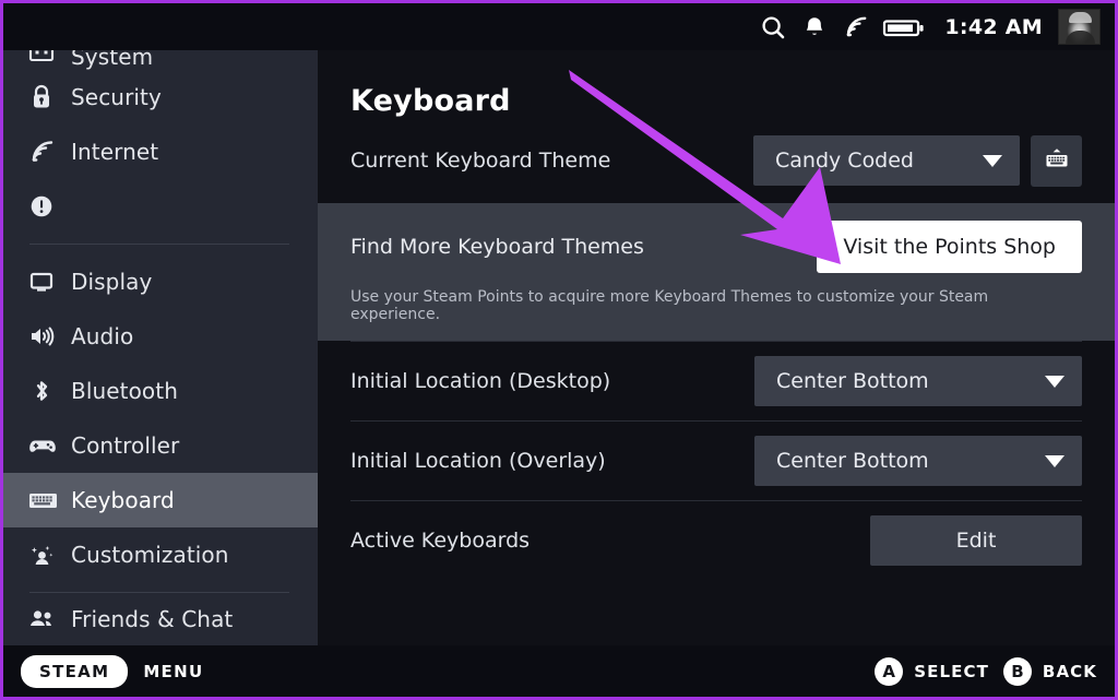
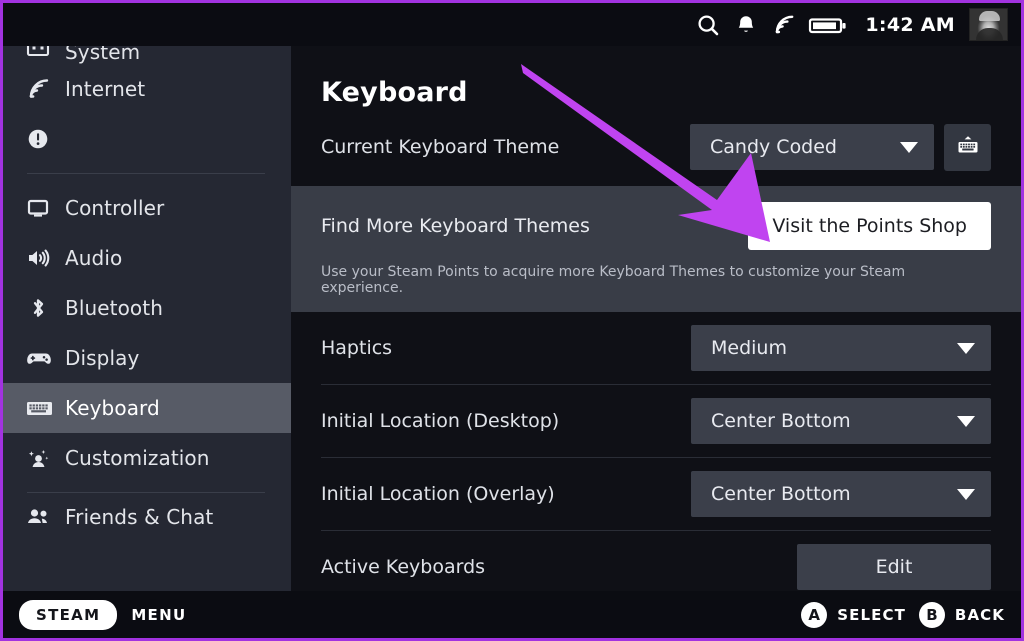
  System
- Security
  Internet
- Display
+ Controller
  Audio
  Bluetooth
- Controller
+ Display
  Keyboard
  Customization
  Friends & Chat
  Keyboard
  Current Keyboard Theme
  Candy Coded
  Find More Keyboard Themes
  Visit the Points Shop
  Use your Steam Points to acquire more Keyboard Themes to customize your Steam experience.
+ Haptics
+ Medium
  Initial Location (Desktop)
  Center Bottom
  Initial Location (Overlay)
  Center Bottom
  Active Keyboards
  Edit
  1:42 AM
  STEAM
  MENU
  A
  SELECT
  B
  BACK
